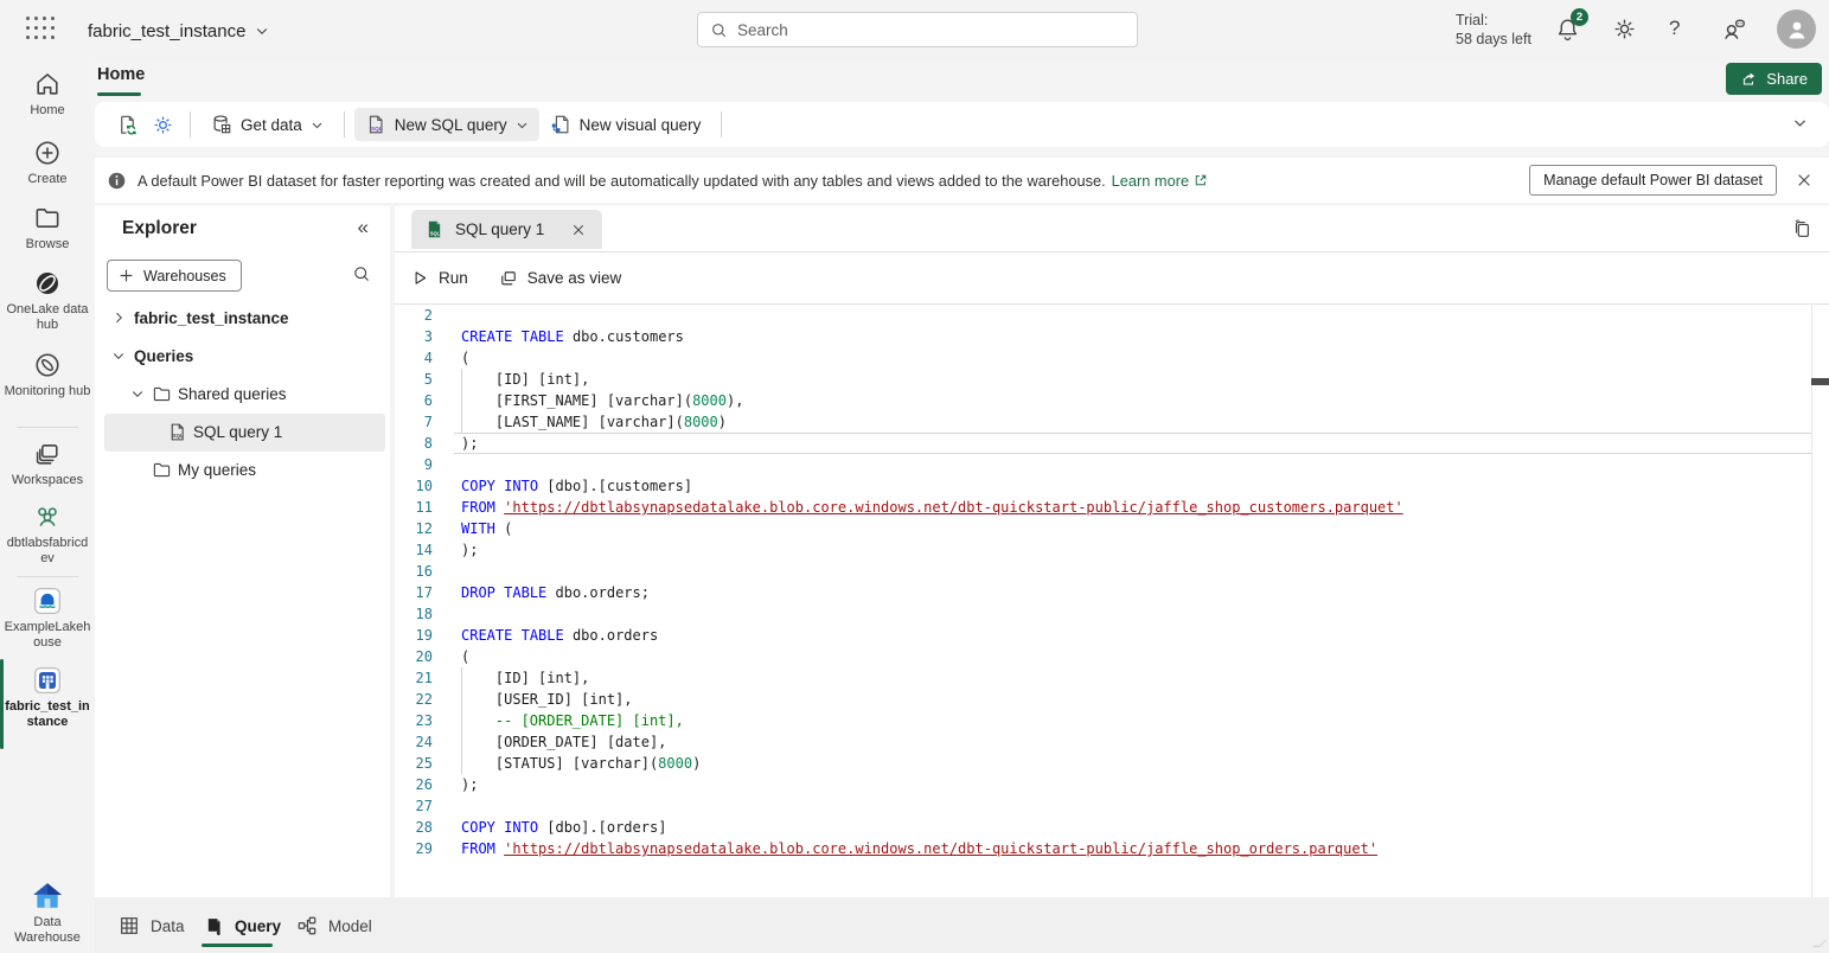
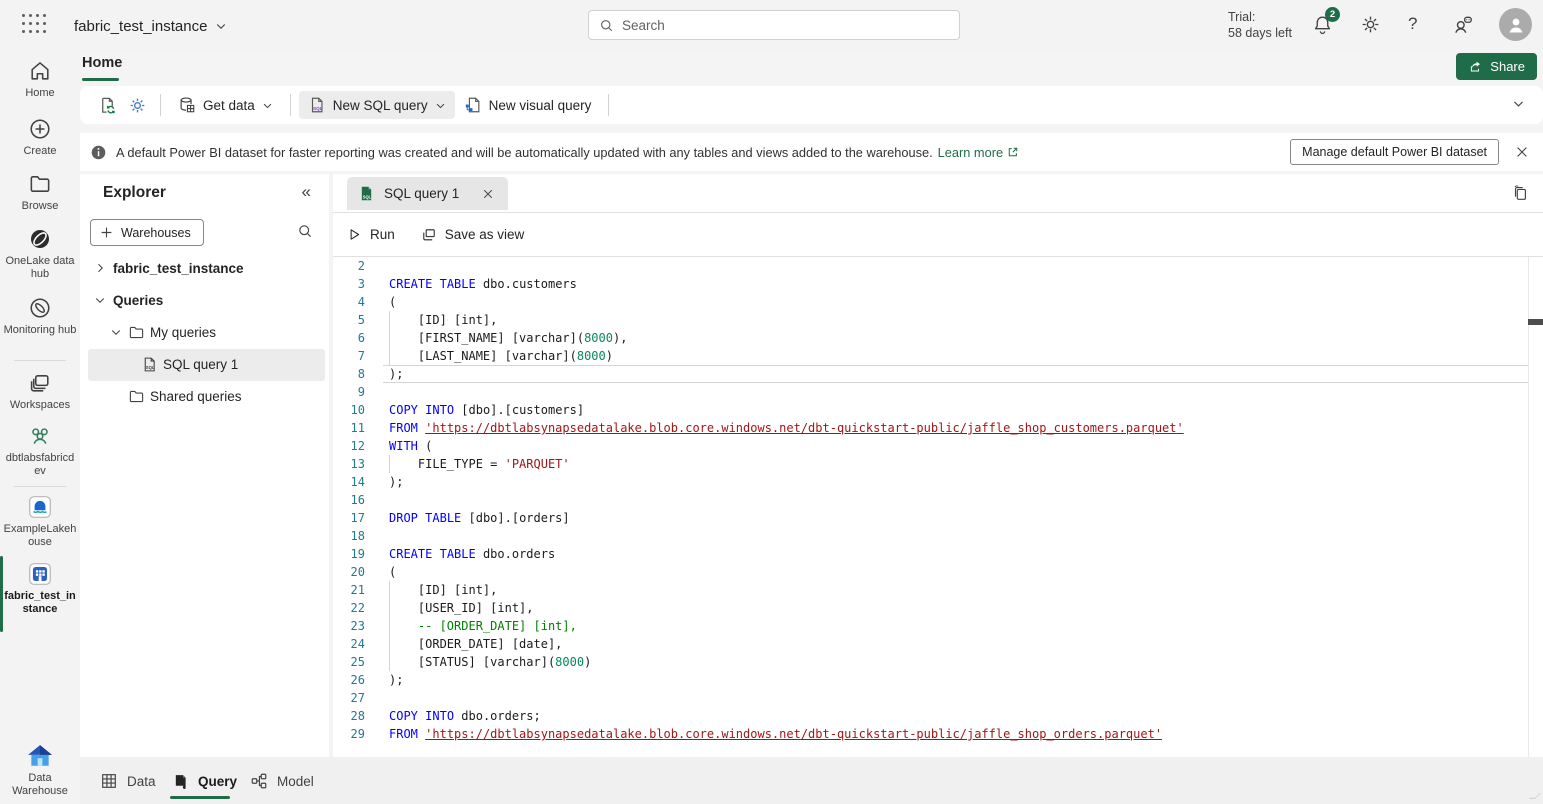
  fabric_test_instance
  Search
  Trial:
  58 days left
  2
  ?
  Home
  Create
  Browse
  OneLake data hub
  Monitoring hub
  Workspaces
  dbtlabsfabricdev
  ExampleLakehouse
  fabric_test_instance
  Data Warehouse
  Home
  Share
  Get data
  New SQL query
  New visual query
  A default Power BI dataset for faster reporting was created and will be automatically updated with any tables and views added to the warehouse.
  Learn more
  Manage default Power BI dataset
  Explorer
  «
  Warehouses
  fabric_test_instance
  Queries
- Shared queries
+ My queries
  SQL query 1
- My queries
+ Shared queries
  SQL query 1
  Run
  Save as view
  2
  3
  CREATE TABLE dbo.customers
  4
  (
  5
  [ID] [int],
  6
  [FIRST_NAME] [varchar](8000),
  7
  [LAST_NAME] [varchar](8000)
  8
  );
  9
  10
  COPY INTO [dbo].[customers]
  11
  FROM 'https://dbtlabsynapsedatalake.blob.core.windows.net/dbt-quickstart-public/jaffle_shop_customers.parquet'
  12
  WITH (
+ 13
+ FILE_TYPE = 'PARQUET'
  14
  );
  16
  17
- DROP TABLE dbo.orders;
+ DROP TABLE [dbo].[orders]
  18
  19
  CREATE TABLE dbo.orders
  20
  (
  21
  [ID] [int],
  22
  [USER_ID] [int],
  23
  -- [ORDER_DATE] [int],
  24
  [ORDER_DATE] [date],
  25
  [STATUS] [varchar](8000)
  26
  );
  27
  28
- COPY INTO [dbo].[orders]
+ COPY INTO dbo.orders;
  29
  FROM 'https://dbtlabsynapsedatalake.blob.core.windows.net/dbt-quickstart-public/jaffle_shop_orders.parquet'
  Data
  Query
  Model
